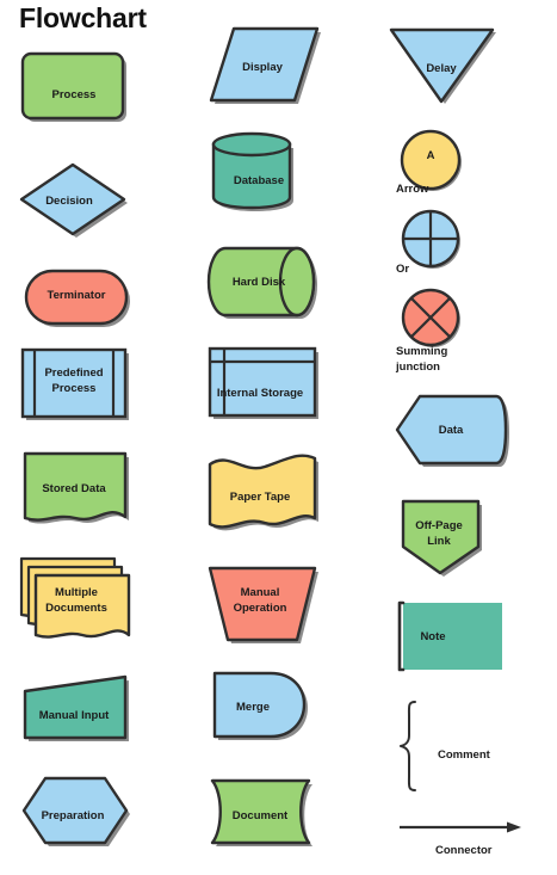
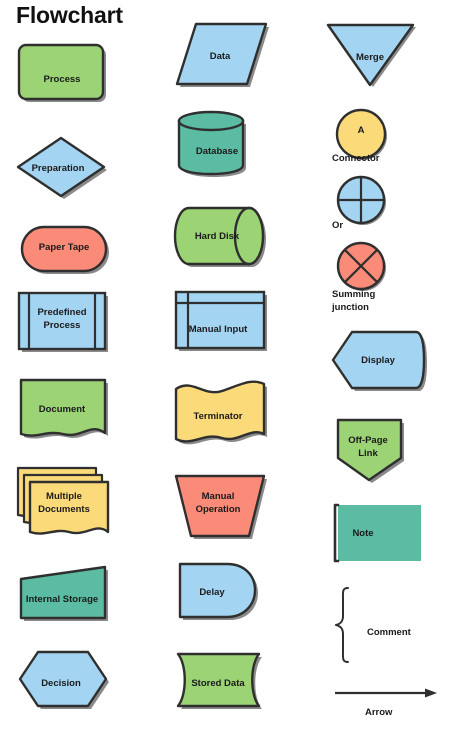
  Flowchart
  Process
- Decision
+ Preparation
- Terminator
+ Paper Tape
  Predefined
  Process
- Stored Data
+ Document
  Multiple
  Documents
- Manual Input
+ Internal Storage
- Preparation
+ Decision
- Display
+ Data
  Database
  Hard Disk
- Internal Storage
+ Manual Input
- Paper Tape
+ Terminator
  Manual
  Operation
- Merge
+ Delay
- Document
+ Stored Data
- Delay
+ Merge
  A
- Arrow
+ Connector
  Or
  Summing
  junction
- Data
+ Display
  Off-Page
  Link
  Note
  Comment
- Connector
+ Arrow
